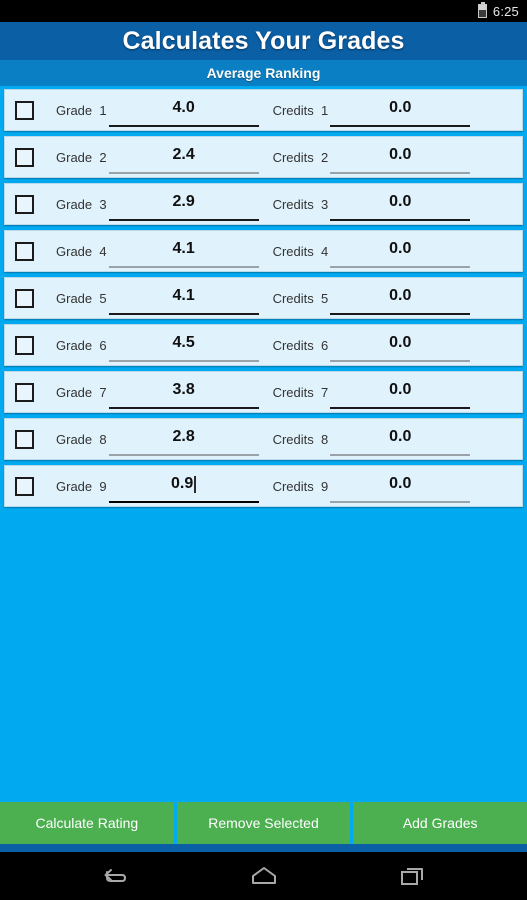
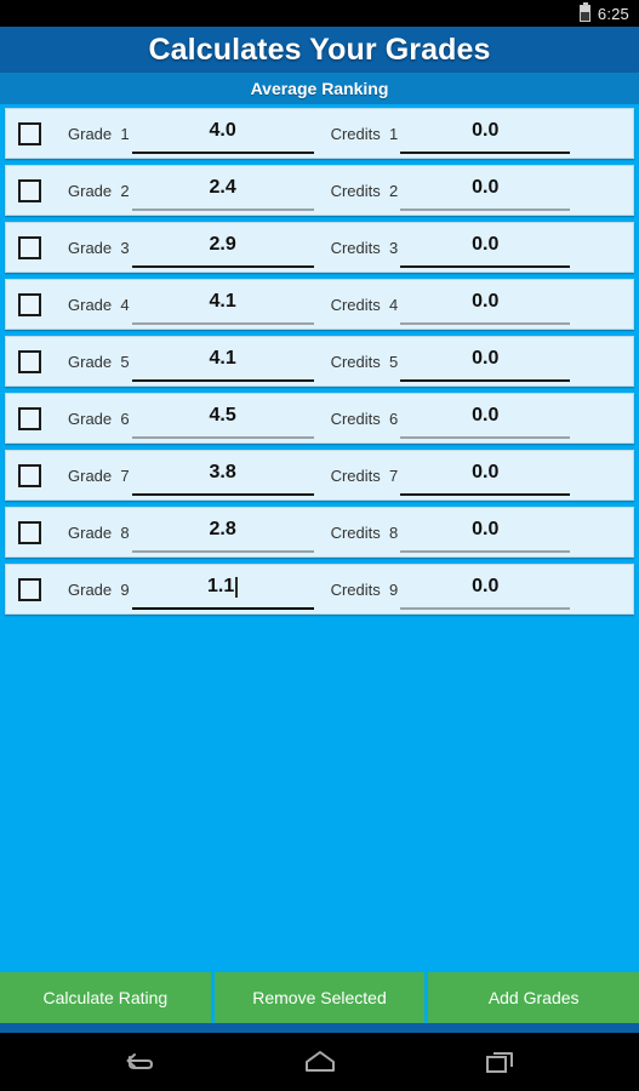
  6:25
  Calculates Your Grades
  Average Ranking
  Grade 1
  4.0
  Credits 1
  0.0
  Grade 2
  2.4
  Credits 2
  0.0
  Grade 3
  2.9
  Credits 3
  0.0
  Grade 4
  4.1
  Credits 4
  0.0
  Grade 5
  4.1
  Credits 5
  0.0
  Grade 6
  4.5
  Credits 6
  0.0
  Grade 7
  3.8
  Credits 7
  0.0
  Grade 8
  2.8
  Credits 8
  0.0
  Grade 9
- 0.9
+ 1.1
  Credits 9
  0.0
  Calculate Rating
  Remove Selected
  Add Grades
